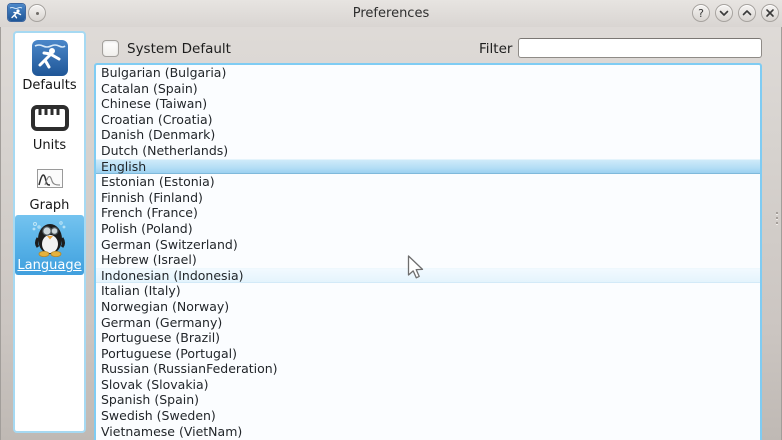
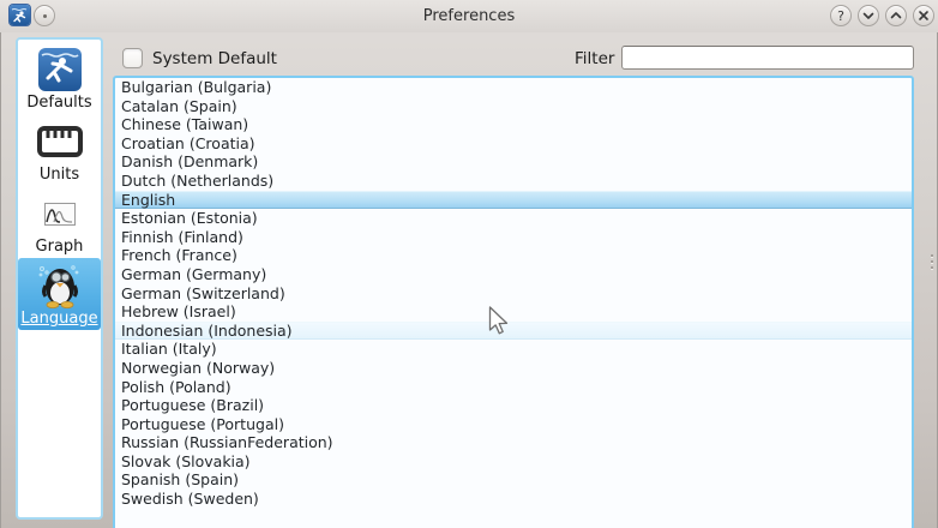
  Preferences
  ?
  Defaults
  Units
  Graph
  Language
  System Default
  Filter
  Bulgarian (Bulgaria)
  Catalan (Spain)
  Chinese (Taiwan)
  Croatian (Croatia)
  Danish (Denmark)
  Dutch (Netherlands)
  English
  Estonian (Estonia)
  Finnish (Finland)
  French (France)
- Polish (Poland)
+ German (Germany)
  German (Switzerland)
  Hebrew (Israel)
  Indonesian (Indonesia)
  Italian (Italy)
  Norwegian (Norway)
- German (Germany)
+ Polish (Poland)
  Portuguese (Brazil)
  Portuguese (Portugal)
  Russian (RussianFederation)
  Slovak (Slovakia)
  Spanish (Spain)
  Swedish (Sweden)
- Vietnamese (VietNam)
